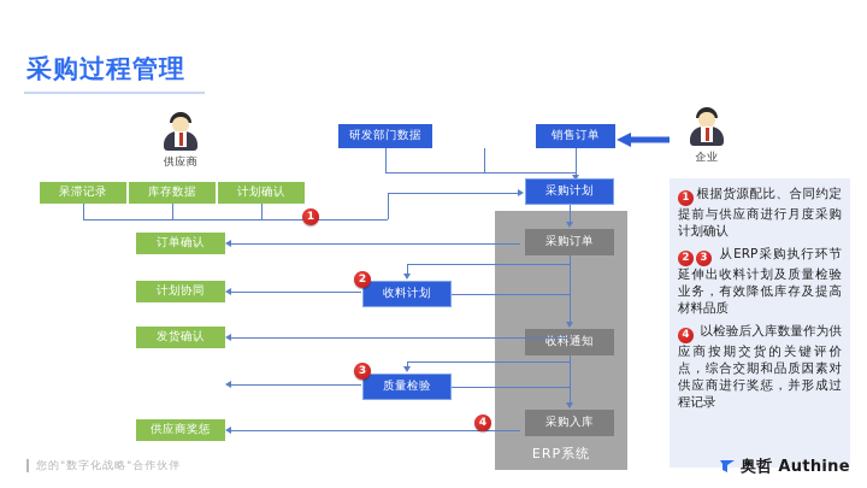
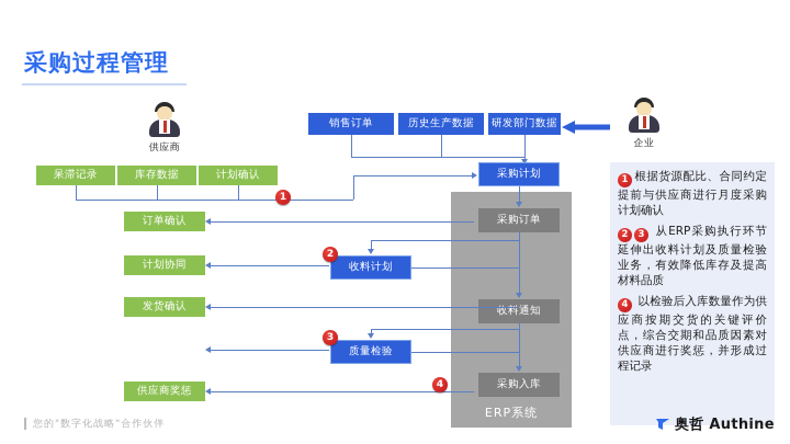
  采购过程管理
  ERP系统
  供应商
  企业
- 研发部门数据
+ 销售订单
+ 历史生产数据
- 销售订单
+ 研发部门数据
  呆滞记录
  库存数据
  计划确认
  采购计划
  采购订单
  收料通知
  采购入库
  收料计划
  质量检验
  订单确认
  计划协同
  发货确认
  供应商奖惩
  1
  2
  3
  4
  1 根据货源配比、合同约定提前与供应商进行月度采购计划确认
  2 3 从ERP采购执行环节延伸出收料计划及质量检验业务，有效降低库存及提高材料品质
  4 以检验后入库数量作为供应商按期交货的关键评价点，综合交期和品质因素对供应商进行奖惩，并形成过程记录
  您的"数字化战略"合作伙伴
  奥哲 Authine
